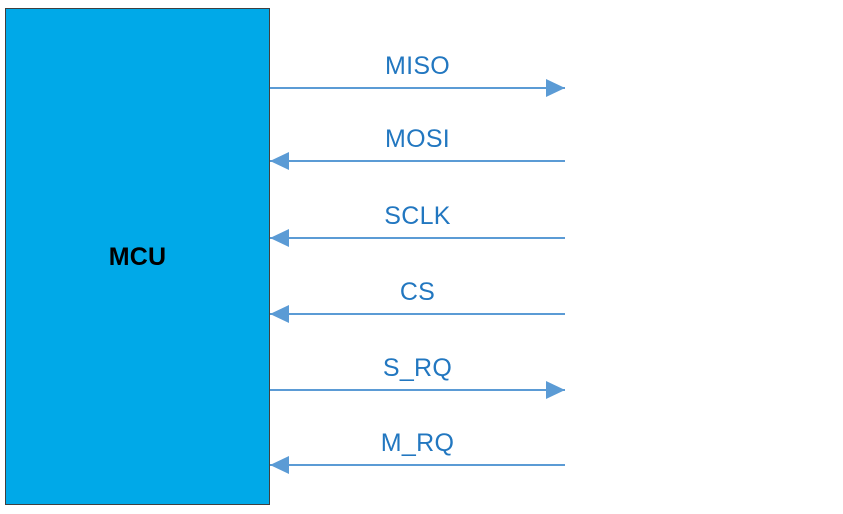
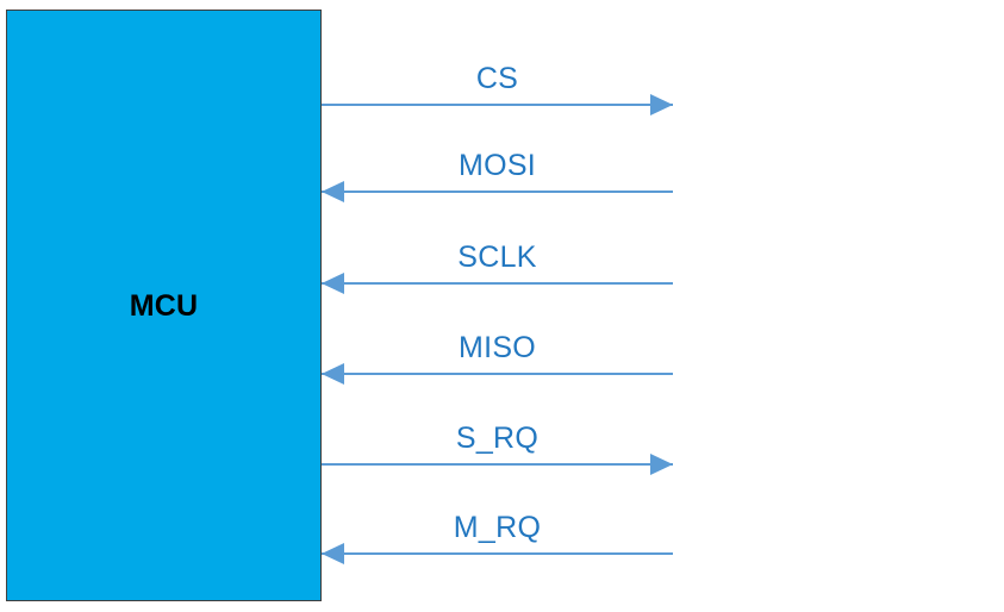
  MCU
- MISO
+ CS
  MOSI
  SCLK
- CS
+ MISO
  S_RQ
  M_RQ
